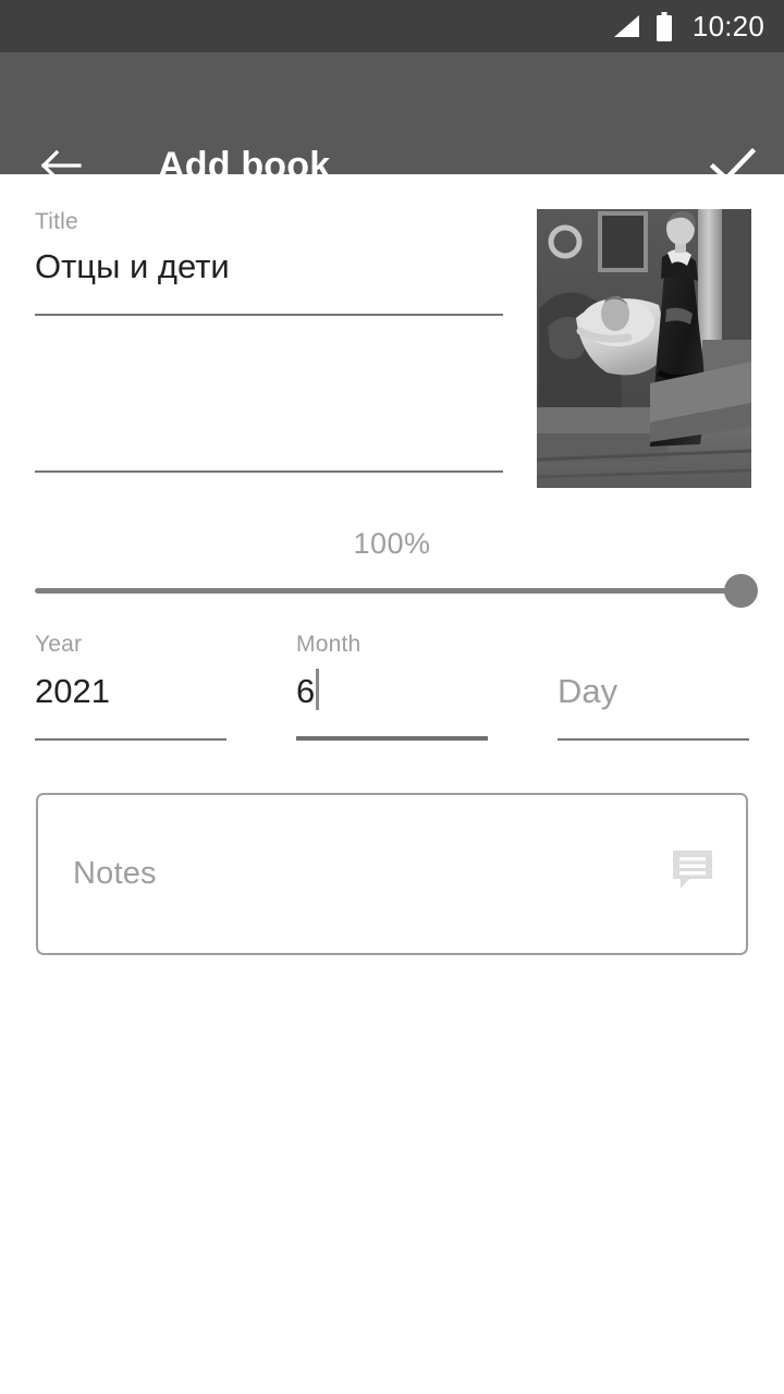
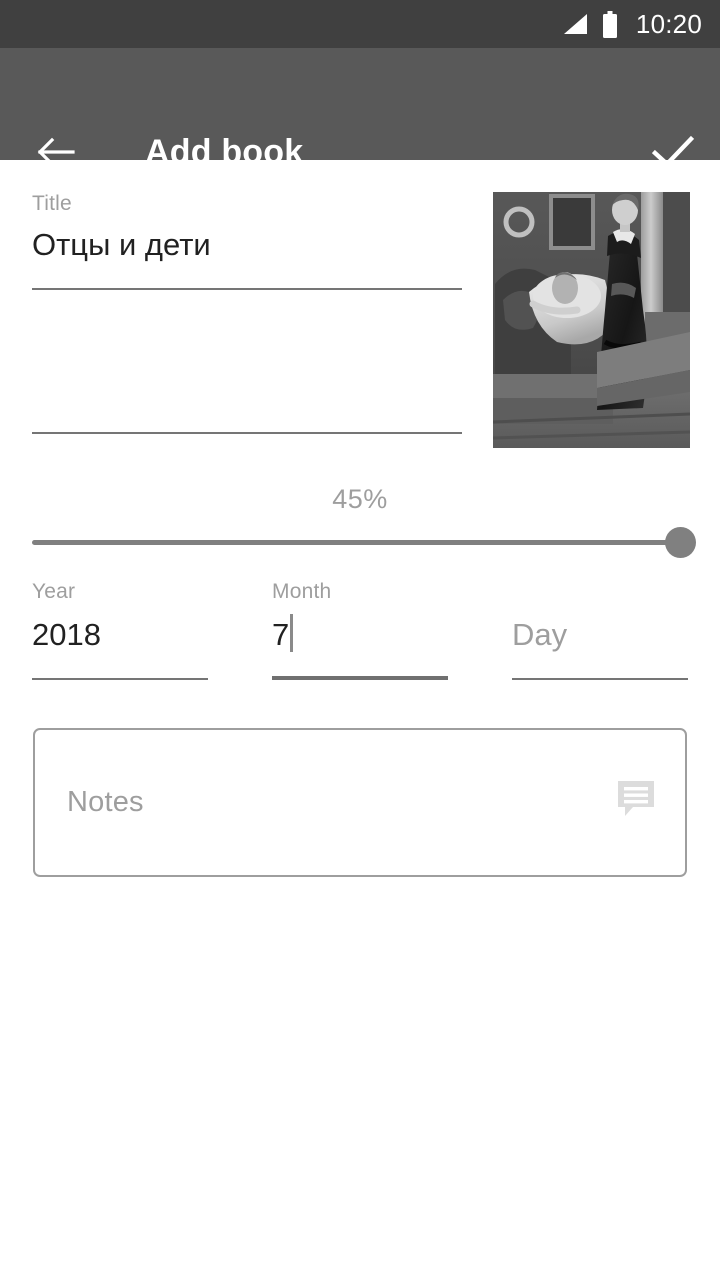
  10:20
  Add book
  Title
  Отцы и дети
- 100%
+ 45%
  Year
- 2021
+ 2018
  Month
- 6
+ 7
  Day
  Notes
